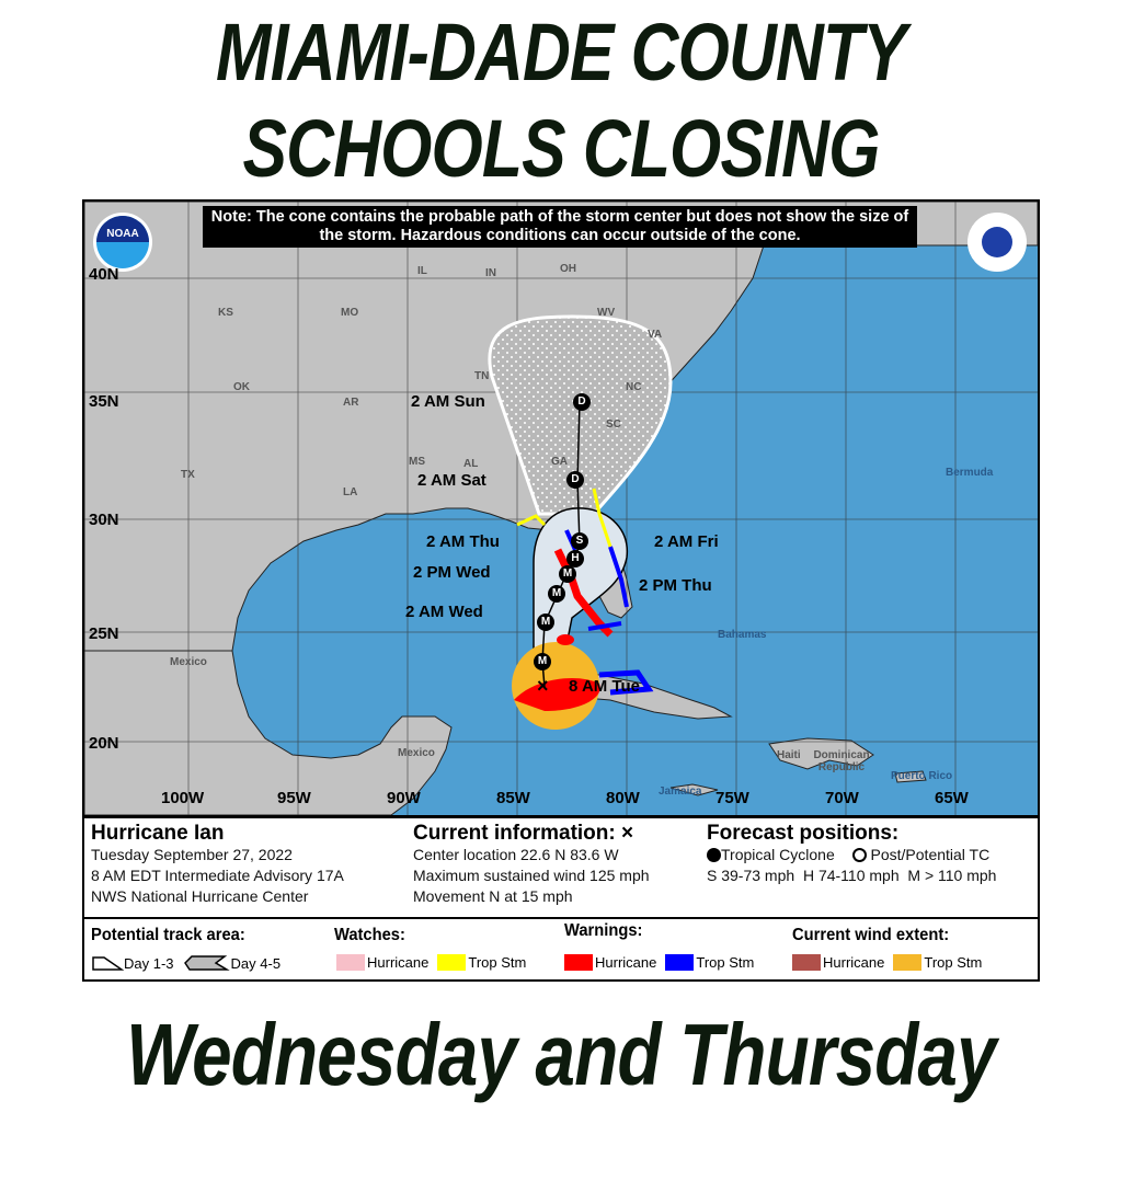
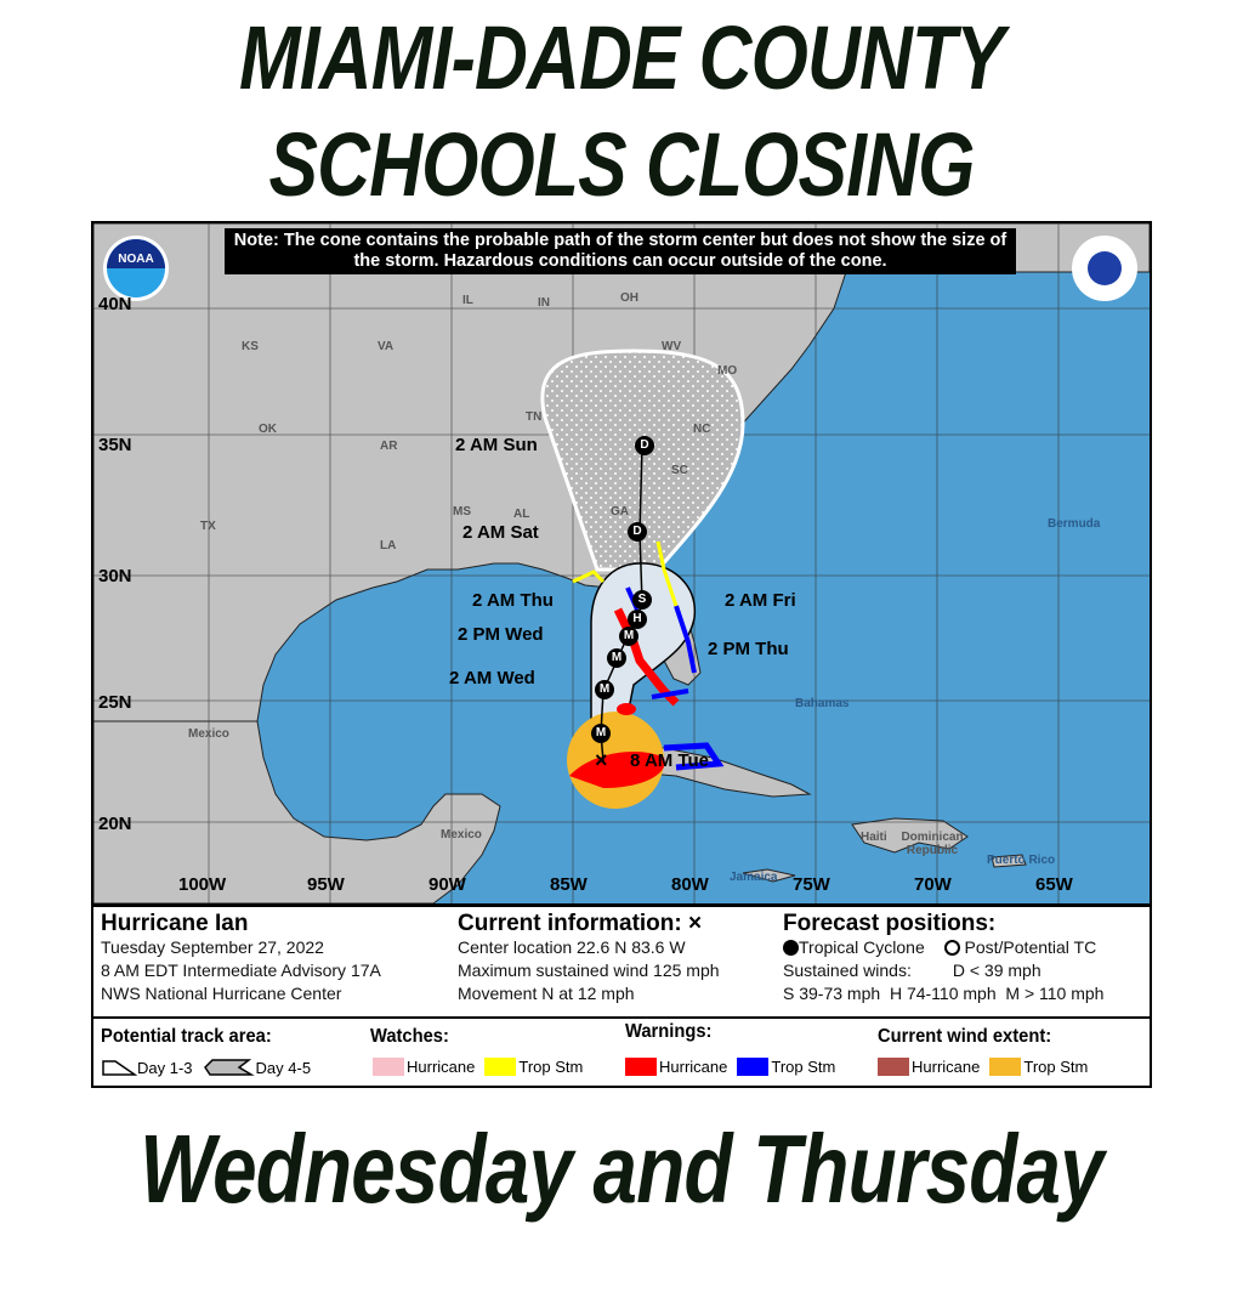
  MIAMI-DADE COUNTY
  SCHOOLS CLOSING
  Note: The cone contains the probable path of the storm center but does not show the size of the storm. Hazardous conditions can occur outside of the cone.
  NOAA
  40N
  35N
  30N
  25N
  20N
  100W
  95W
  90W
  85W
  80W
  75W
  70W
  65W
  KS
- MO
+ VA
  IL
  IN
  OH
  WV
- VA
+ MO
  TN
  NC
  SC
  GA
  AL
  MS
  AR
  OK
  TX
  LA
  Mexico
  Mexico
  Bahamas
  Bermuda
  Jamaica
  Haiti
  Dominican Republic
  Puerto Rico
  ×
  8 AM Tue
  M
  M
  2 AM Wed
  M
  2 PM Wed
  M
  2 AM Thu
  H
  2 PM Thu
  S
  2 AM Fri
  D
  2 AM Sat
  D
  2 AM Sun
  Hurricane Ian
  Tuesday September 27, 2022
  8 AM EDT Intermediate Advisory 17A
  NWS National Hurricane Center
  Current information: ×
  Center location 22.6 N 83.6 W
  Maximum sustained wind 125 mph
- Movement N at 15 mph
+ Movement N at 12 mph
  Forecast positions:
  Tropical Cyclone Post/Potential TC
+ Sustained winds: D < 39 mph
  S 39-73 mph H 74-110 mph M > 110 mph
  Potential track area:
  Day 1-3
  Day 4-5
  Watches:
  Hurricane
  Trop Stm
  Warnings:
  Hurricane
  Trop Stm
  Current wind extent:
  Hurricane
  Trop Stm
  Wednesday and Thursday
